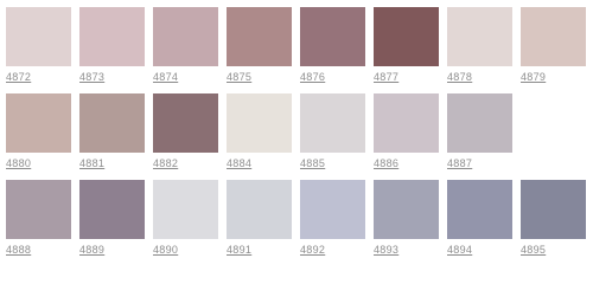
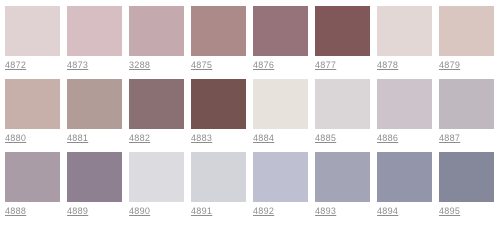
  4872
  4873
- 4874
+ 3288
  4875
  4876
  4877
  4878
  4879
  4880
  4881
  4882
+ 4883
  4884
  4885
  4886
  4887
  4888
  4889
  4890
  4891
  4892
  4893
  4894
  4895
